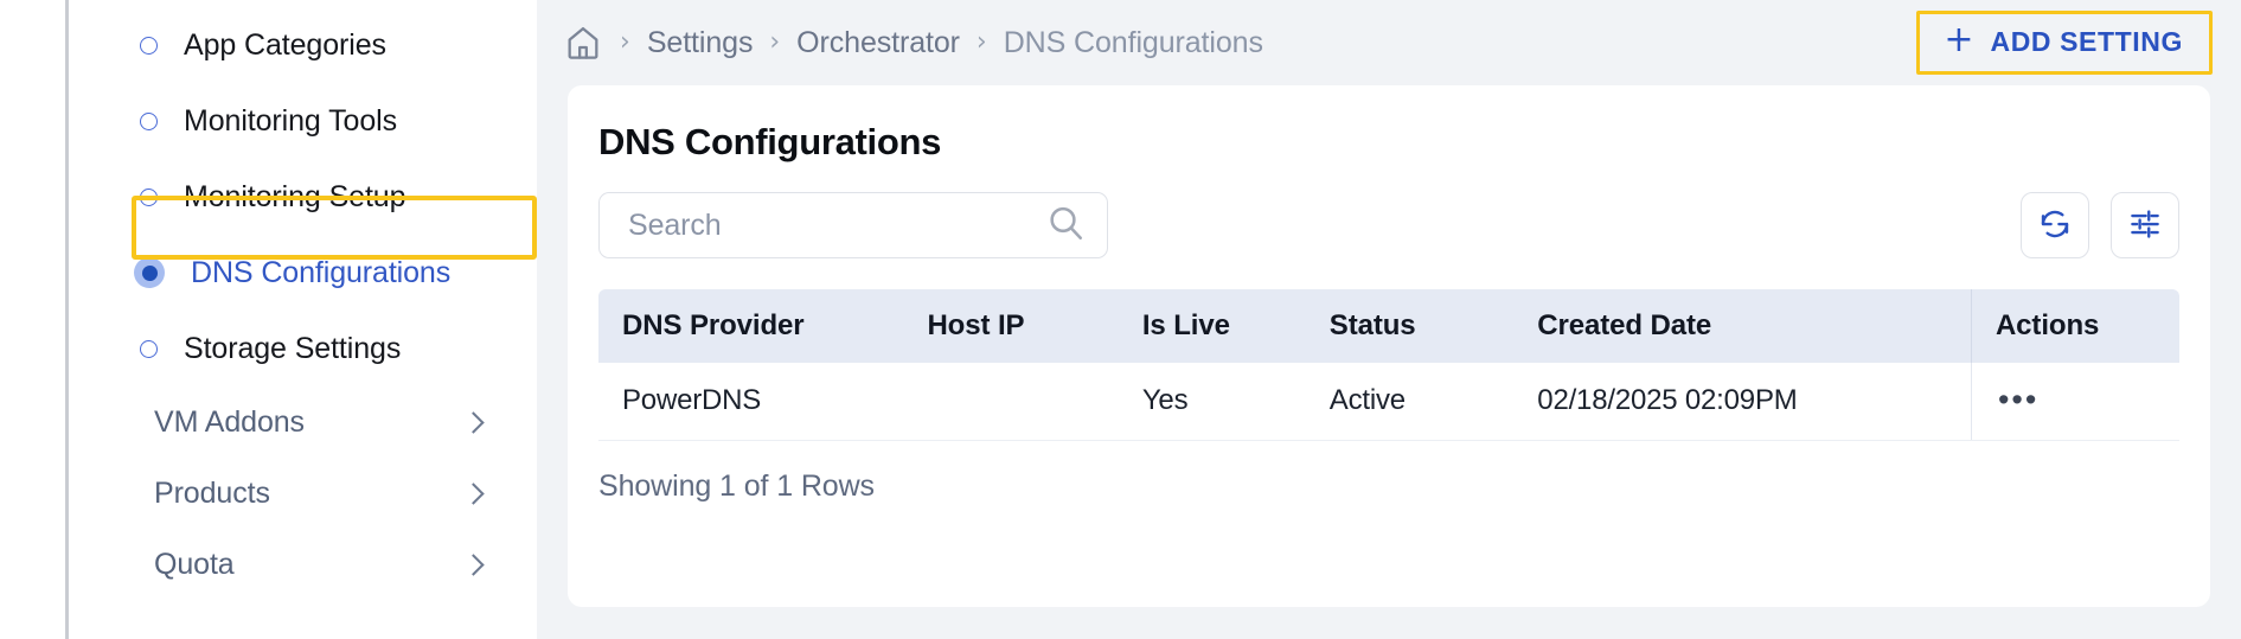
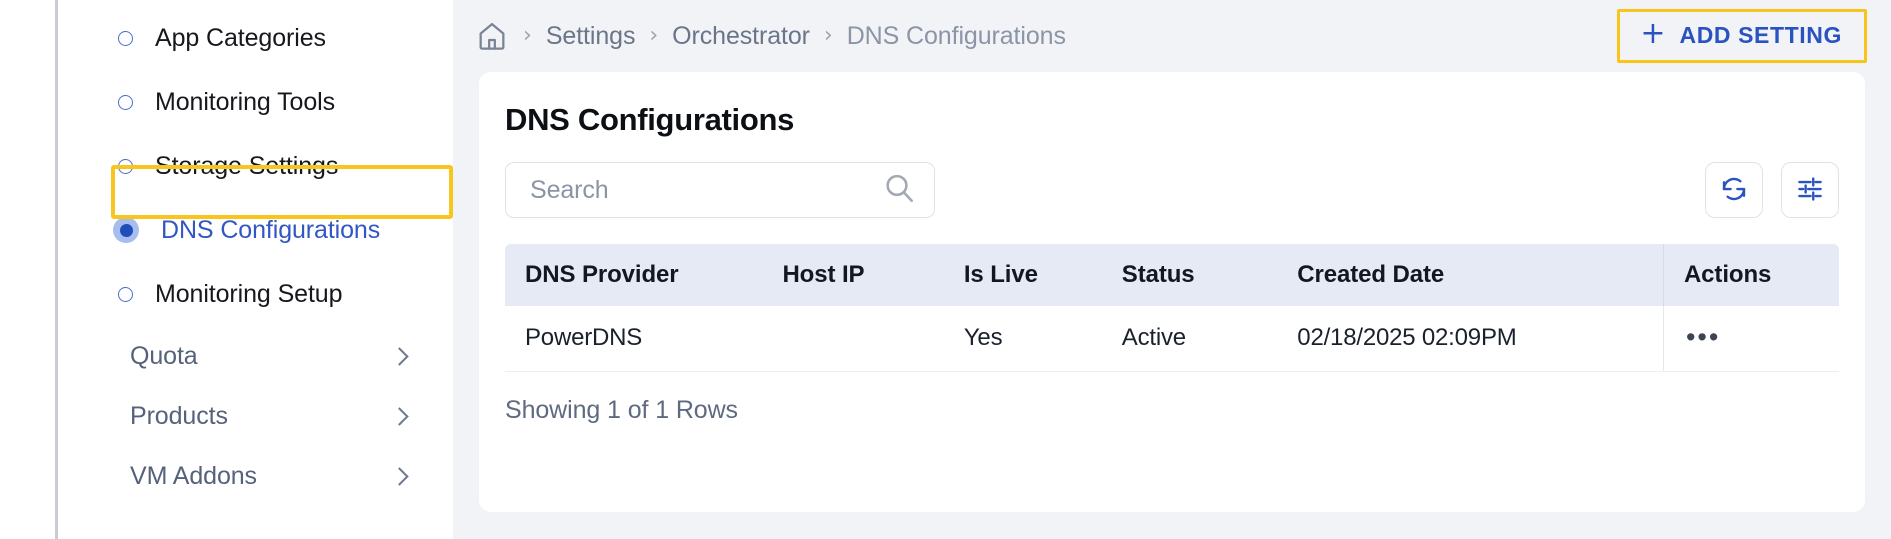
  App Categories
  Monitoring Tools
- Monitoring Setup
+ Storage Settings
  DNS Configurations
- Storage Settings
+ Monitoring Setup
- VM Addons
+ Quota
  Products
- Quota
+ VM Addons
  ›
  Settings
  ›
  Orchestrator
  ›
  DNS Configurations
  +
  ADD SETTING
  DNS Configurations
  Search
  DNS Provider	Host IP	Is Live	Status	Created Date	Actions
  PowerDNS		Yes	Active	02/18/2025 02:09PM	•••
  Showing 1 of 1 Rows
